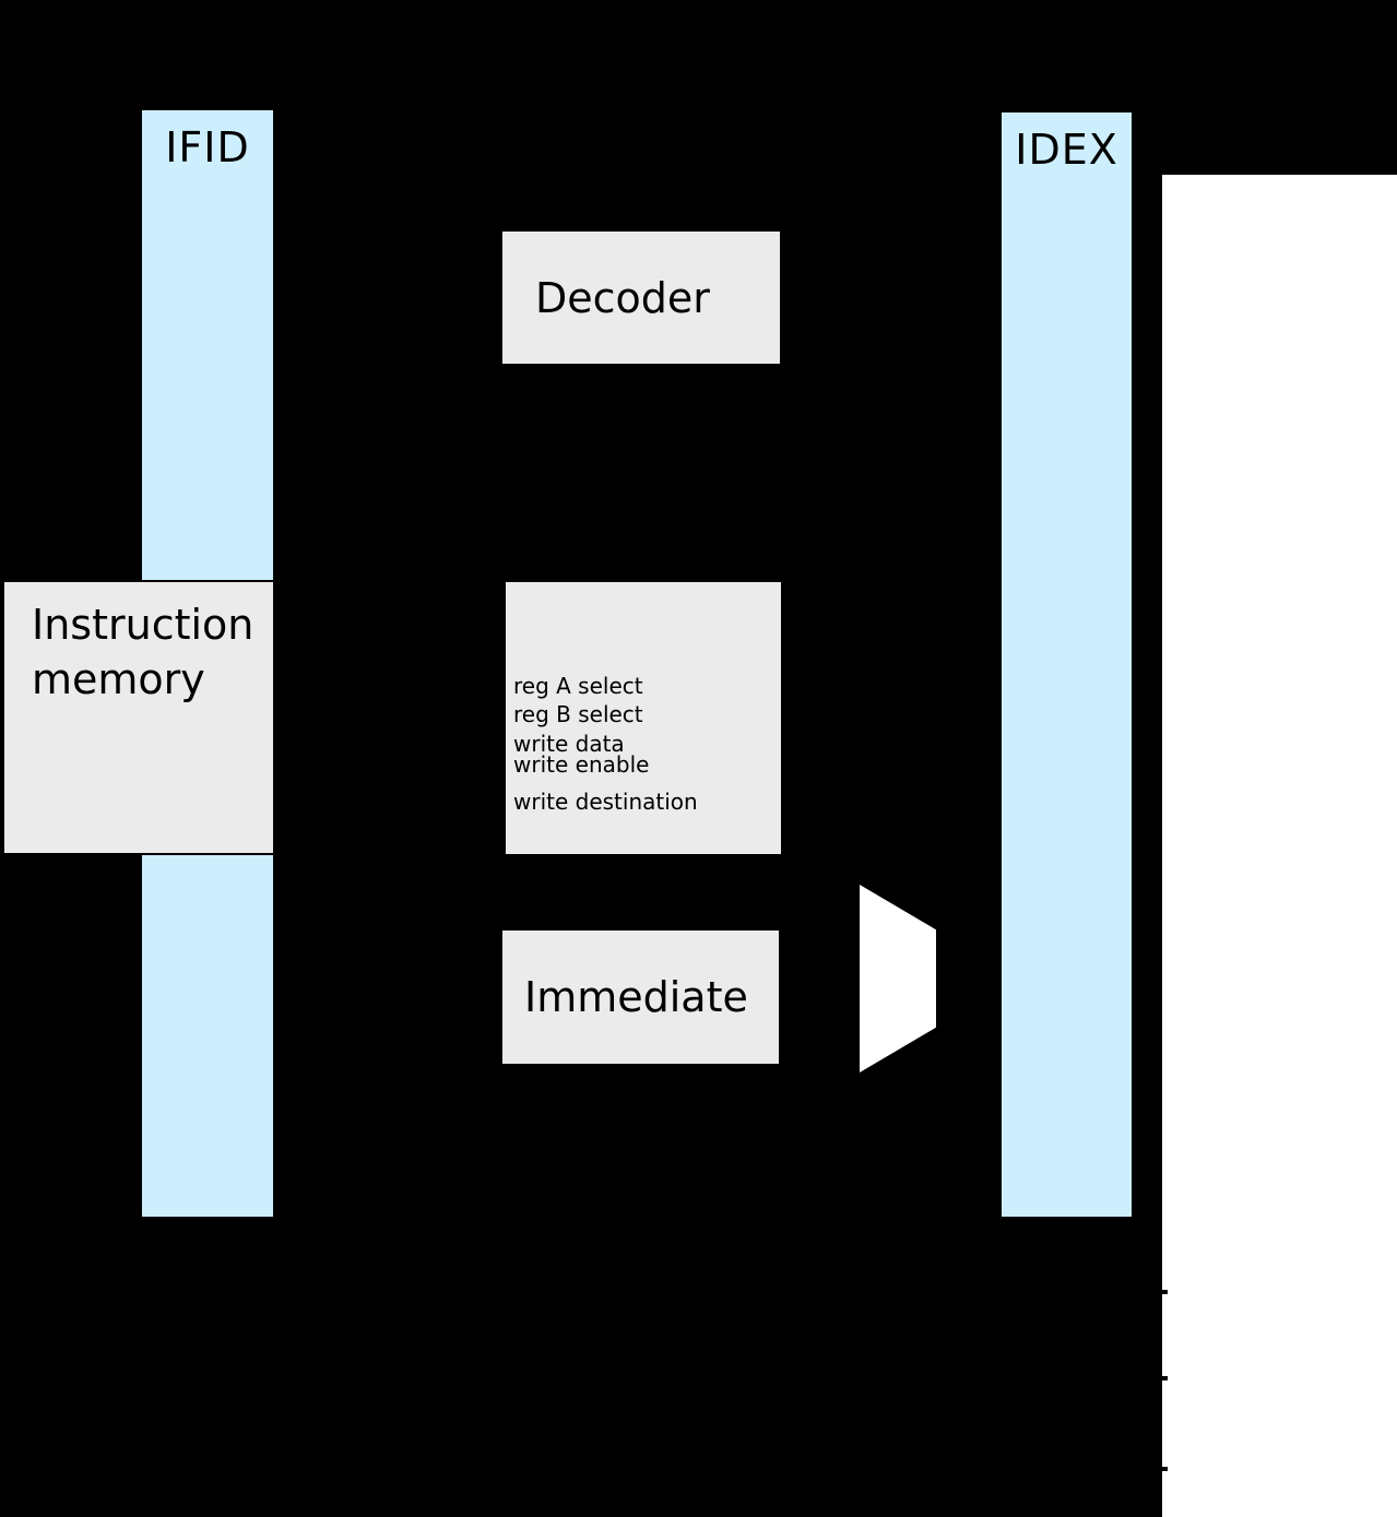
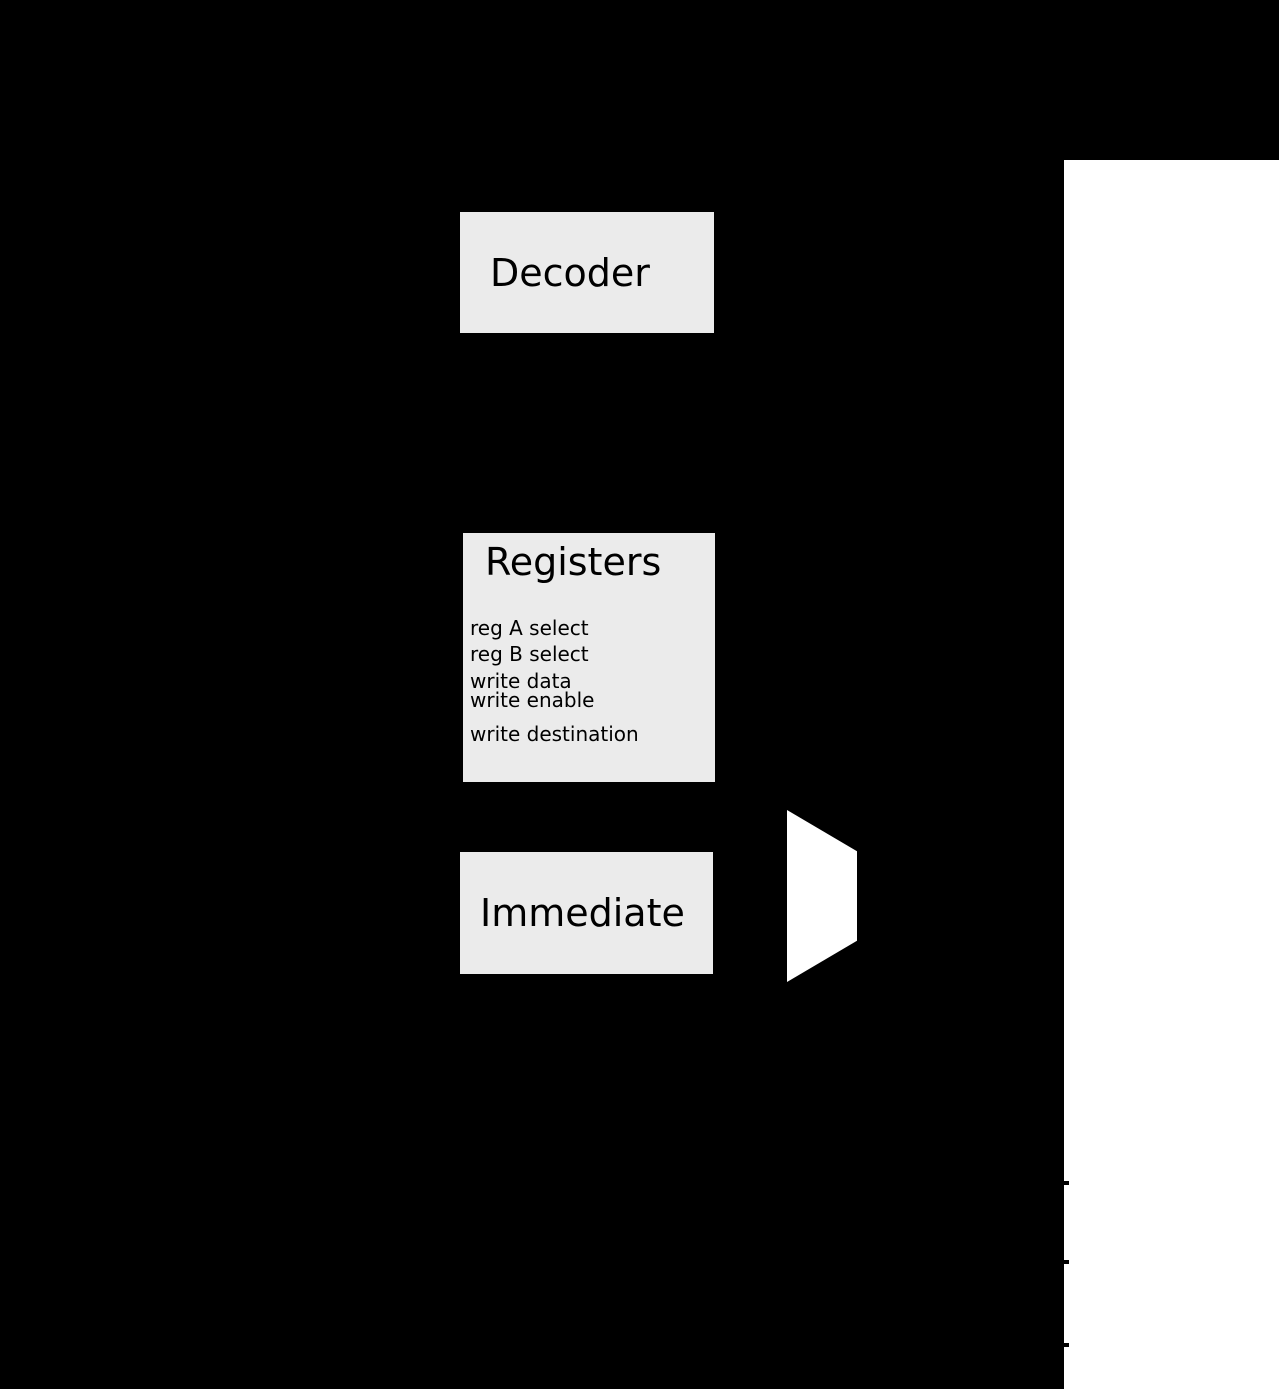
- IFID
- IDEX
- Instruction memory
  Decoder
+ Registers
  reg A select
  reg B select
  write data
  write enable
  write destination
  Immediate
